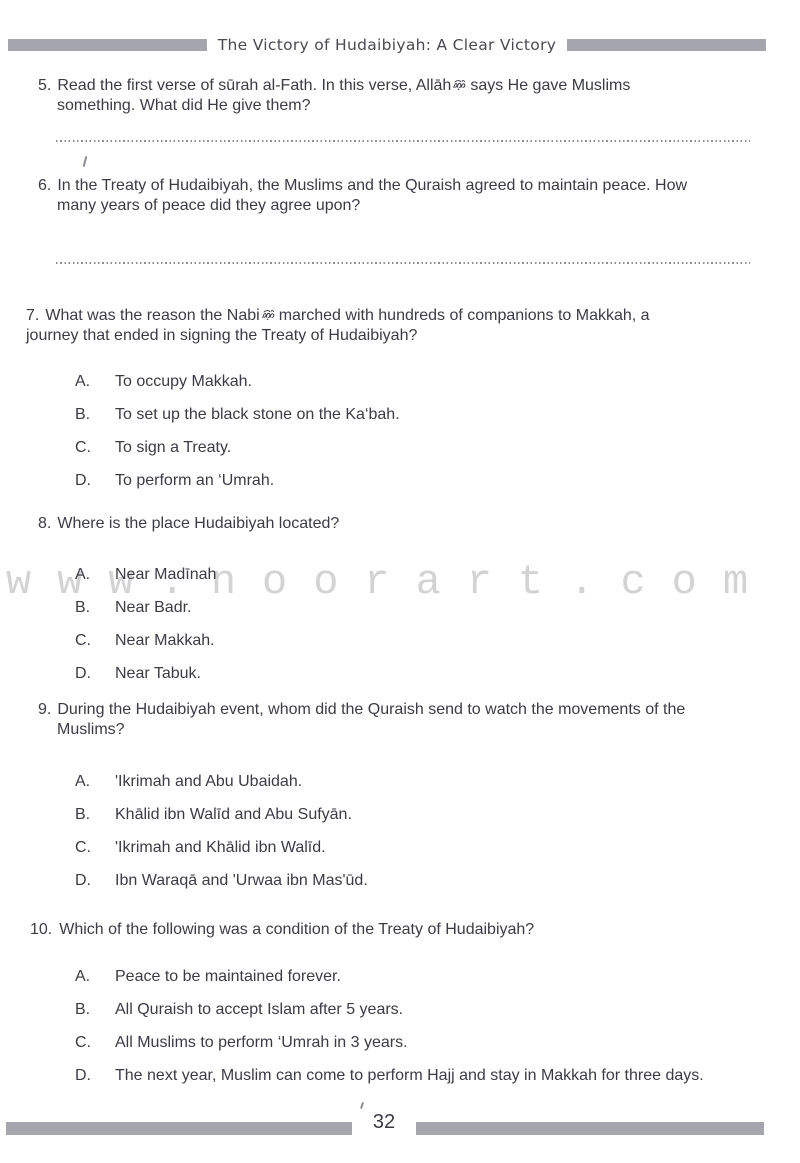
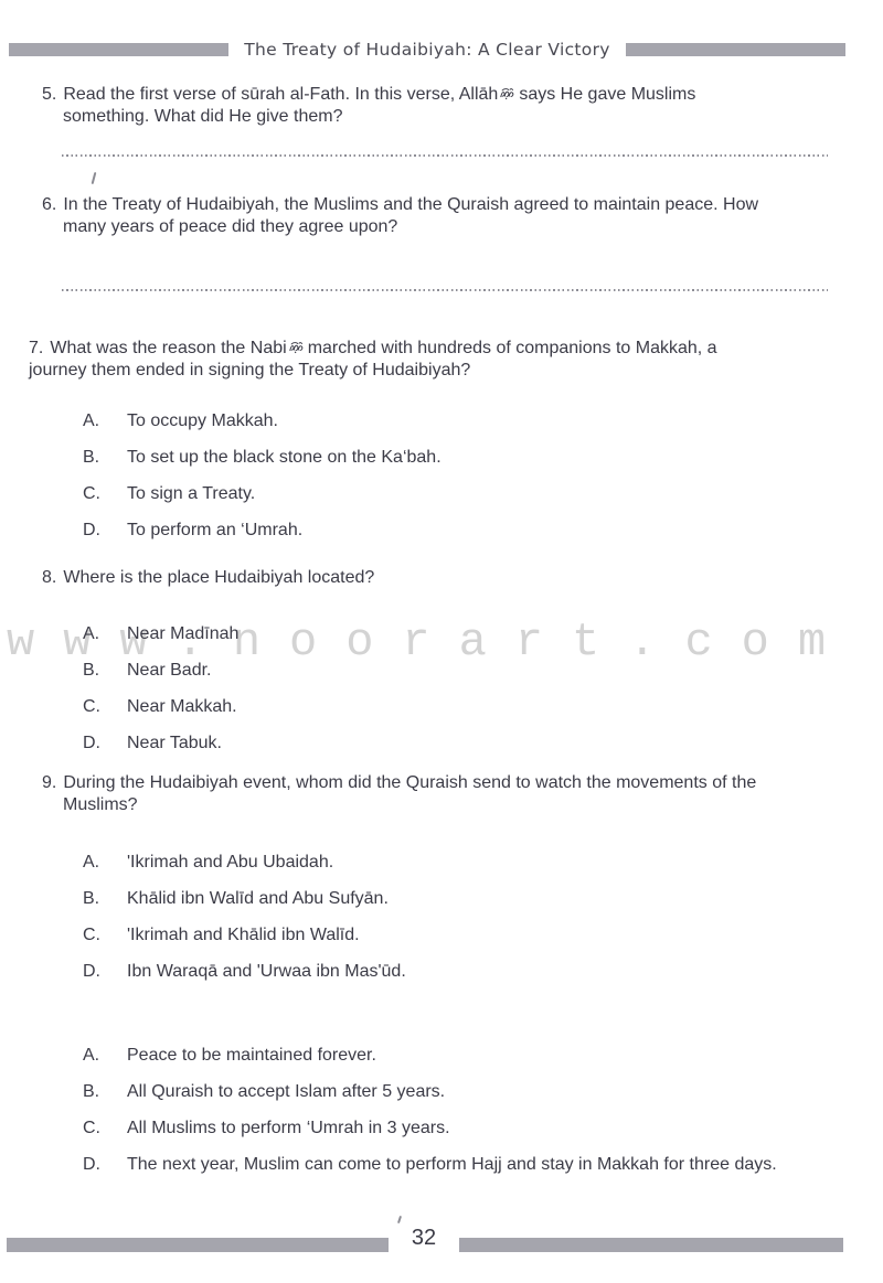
  www.noorart.com
- The Victory of Hudaibiyah: A Clear Victory
+ The Treaty of Hudaibiyah: A Clear Victory
  5. Read the first verse of sūrah al-Fath. In this verse, Allāh says He gave Muslims
  something. What did He give them?
  6. In the Treaty of Hudaibiyah, the Muslims and the Quraish agreed to maintain peace. How
  many years of peace did they agree upon?
  7. What was the reason the Nabi marched with hundreds of companions to Makkah, a
- journey that ended in signing the Treaty of Hudaibiyah?
+ journey them ended in signing the Treaty of Hudaibiyah?
  A.
  To occupy Makkah.
  B.
  To set up the black stone on the Ka‘bah.
  C.
  To sign a Treaty.
  D.
  To perform an ‘Umrah.
  8. Where is the place Hudaibiyah located?
  A.
  Near Madīnah
  B.
  Near Badr.
  C.
  Near Makkah.
  D.
  Near Tabuk.
  9. During the Hudaibiyah event, whom did the Quraish send to watch the movements of the
  Muslims?
  A.
  'Ikrimah and Abu Ubaidah.
  B.
  Khālid ibn Walīd and Abu Sufyān.
  C.
  'Ikrimah and Khālid ibn Walīd.
  D.
  Ibn Waraqā and 'Urwaa ibn Mas'ūd.
- 10. Which of the following was a condition of the Treaty of Hudaibiyah?
  A.
  Peace to be maintained forever.
  B.
  All Quraish to accept Islam after 5 years.
  C.
  All Muslims to perform ‘Umrah in 3 years.
  D.
  The next year, Muslim can come to perform Hajj and stay in Makkah for three days.
  32
